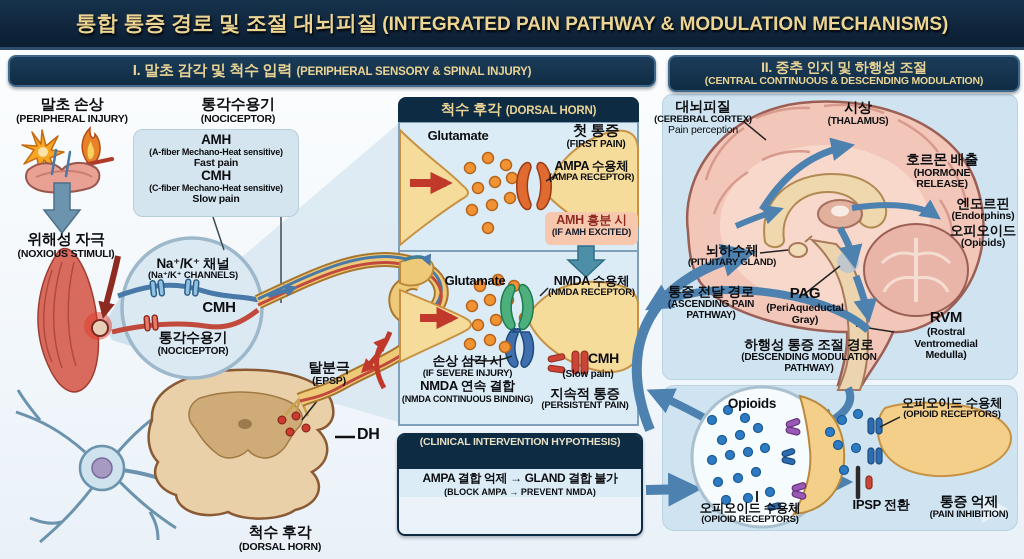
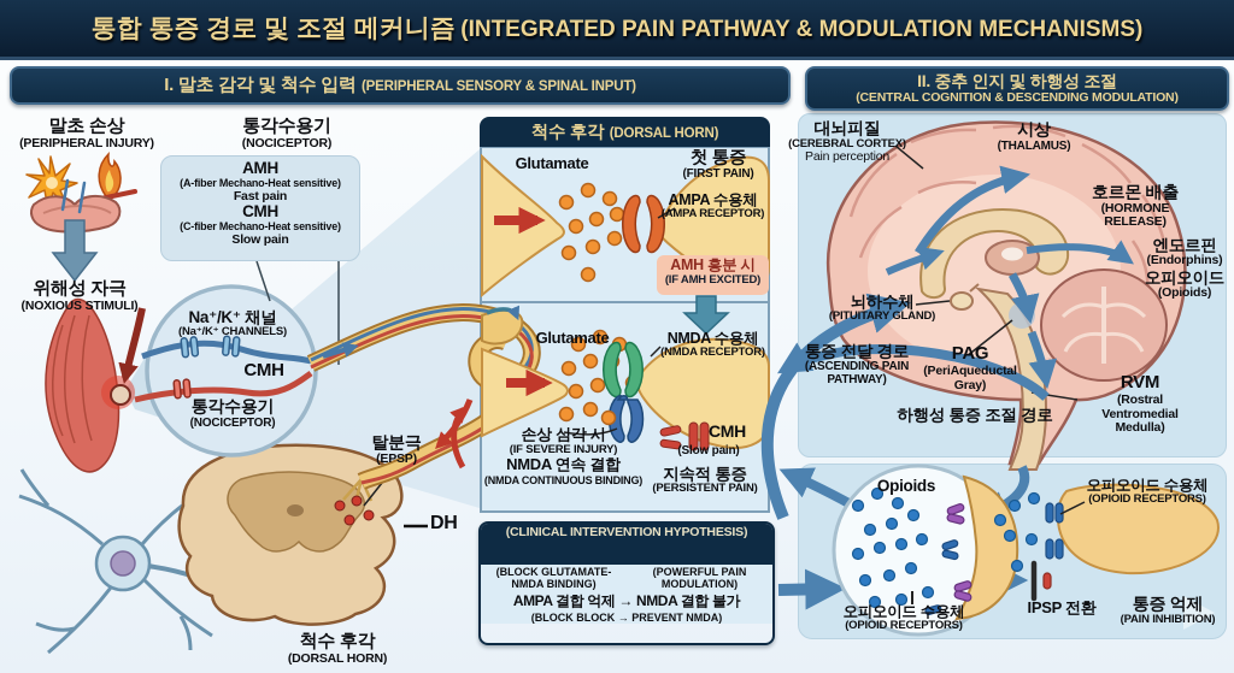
- 통합 통증 경로 및 조절 대뇌피질 (INTEGRATED PAIN PATHWAY & MODULATION MECHANISMS)
+ 통합 통증 경로 및 조절 메커니즘 (INTEGRATED PAIN PATHWAY & MODULATION MECHANISMS)
- I. 말초 감각 및 척수 입력 (PERIPHERAL SENSORY & SPINAL INJURY)
+ I. 말초 감각 및 척수 입력 (PERIPHERAL SENSORY & SPINAL INPUT)
  II. 중추 인지 및 하행성 조절
- (CENTRAL CONTINUOUS & DESCENDING MODULATION)
+ (CENTRAL COGNITION & DESCENDING MODULATION)
  말초 손상
  (PERIPHERAL INJURY)
  통각수용기
  (NOCICEPTOR)
  AMH
  (A-fiber Mechano-Heat sensitive)
  Fast pain
  CMH
  (C-fiber Mechano-Heat sensitive)
  Slow pain
  위해성 자극
  (NOXIOUS STIMULI)
  Na⁺/K⁺ 채널
  (Na⁺/K⁺ CHANNELS)
  CMH
  통각수용기
  (NOCICEPTOR)
  탈분극
  (EPSP)
  DH
  척수 후각
  (DORSAL HORN)
  척수 후각 (DORSAL HORN)
  Glutamate
  첫 통증
  (FIRST PAIN)
  AMPA 수용체
  (AMPA RECEPTOR)
  AMH 흥분 시
  (IF AMH EXCITED)
  Glutamate
  NMDA 수용체
  (NMDA RECEPTOR)
  손상 심각 시
  (IF SEVERE INJURY)
  NMDA 연속 결합
  (NMDA CONTINUOUS BINDING)
  CMH
  (Slow pain)
  지속적 통증
  (PERSISTENT PAIN)
  (CLINICAL INTERVENTION HYPOTHESIS)
+ (BLOCK GLUTAMATE-NMDA BINDING)
+ (POWERFUL PAIN MODULATION)
- AMPA 결합 억제 → GLAND 결합 불가
+ AMPA 결합 억제 → NMDA 결합 불가
- (BLOCK AMPA → PREVENT NMDA)
+ (BLOCK BLOCK → PREVENT NMDA)
  대뇌피질
  (CEREBRAL CORTEX)
  Pain perception
  시상
  (THALAMUS)
  호르몬 배출
  (HORMONE RELEASE)
  엔도르핀
  (Endorphins)
  오피오이드
  (Opioids)
  뇌하수체
  (PITUITARY GLAND)
  통증 전달 경로
  (ASCENDING PAIN PATHWAY)
  PAG
  (PeriAqueductal Gray)
  하행성 통증 조절 경로
- (DESCENDING MODULATION PATHWAY)
  RVM
  (Rostral Ventromedial Medulla)
  Opioids
  오피오이드 수용체
  (OPIOID RECEPTORS)
  오피오이드 수용체
  (OPIOID RECEPTORS)
  IPSP 전환
  통증 억제
  (PAIN INHIBITION)
